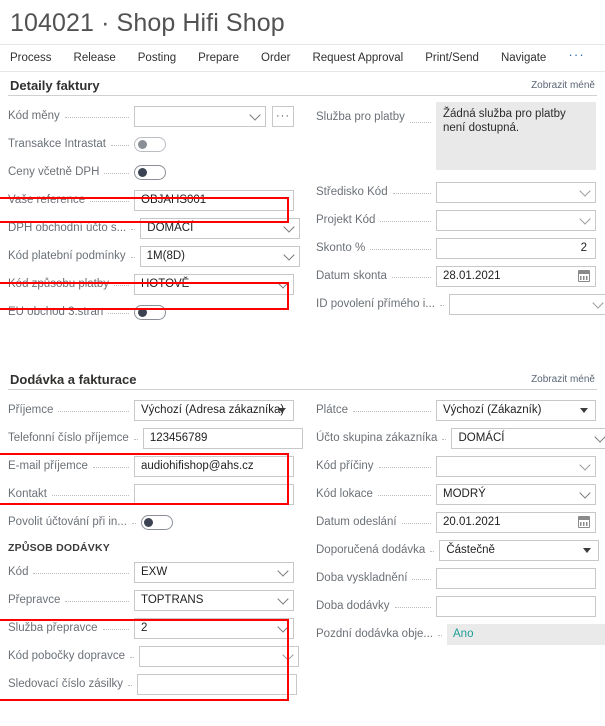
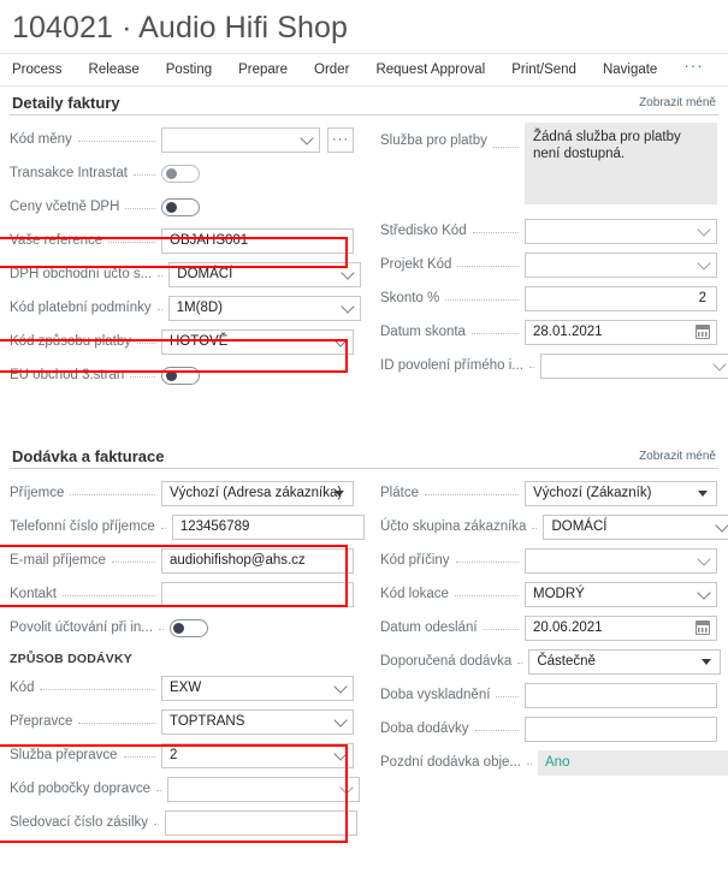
- 104021 · Shop Hifi Shop
+ 104021 · Audio Hifi Shop
  Process
  Release
  Posting
  Prepare
  Order
  Request Approval
  Print/Send
  Navigate
  ···
  Detaily faktury
  Zobrazit méně
  Kód měny
  ···
  Transakce Intrastat
  Ceny včetně DPH
  Vaše reference
  OBJAHS001
  DPH obchodní účto s...
  DOMÁCÍ
  Kód platební podmínky
  1M(8D)
  Kód způsobu platby
  HOTOVĚ
  EU obchod 3.stran
  Služba pro platby
  Žádná služba pro platby není dostupná.
  Středisko Kód
  Projekt Kód
  Skonto %
  2
  Datum skonta
  28.01.2021
  ID povolení přímého i...
  Dodávka a fakturace
  Zobrazit méně
  Příjemce
  Výchozí (Adresa zákazníka)
  Telefonní číslo příjemce
  123456789
  E-mail příjemce
  audiohifishop@ahs.cz
  Kontakt
  Povolit účtování při in...
  ZPŮSOB DODÁVKY
  Kód
  EXW
  Přepravce
  TOPTRANS
  Služba přepravce
  2
  Kód pobočky dopravce
  Sledovací číslo zásilky
  Plátce
  Výchozí (Zákazník)
  Účto skupina zákazníka
  DOMÁCÍ
  Kód příčiny
  Kód lokace
  MODRÝ
  Datum odeslání
- 20.01.2021
+ 20.06.2021
  Doporučená dodávka
  Částečně
  Doba vyskladnění
  Doba dodávky
  Pozdní dodávka obje...
  Ano
